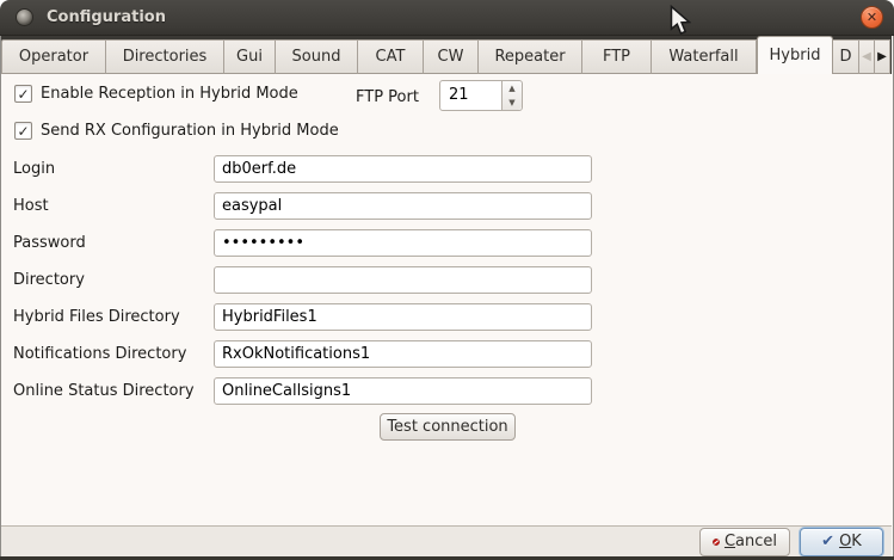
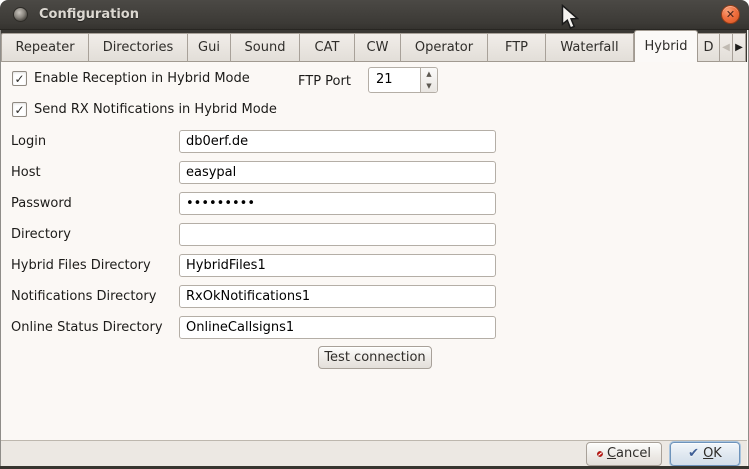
  Configuration
  ✕
- Operator
+ Repeater
  Directories
  Gui
  Sound
  CAT
  CW
- Repeater
+ Operator
  FTP
  Waterfall
  Hybrid
  D
  ◀
  ▶
  ✓
  Enable Reception in Hybrid Mode
  FTP Port
  21
  ▲
  ▼
  ✓
- Send RX Configuration in Hybrid Mode
+ Send RX Notifications in Hybrid Mode
  Login
  db0erf.de
  Host
  easypal
  Password
  •••••••••
  Directory
  Hybrid Files Directory
  HybridFiles1
  Notifications Directory
  RxOkNotifications1
  Online Status Directory
  OnlineCallsigns1
  Test connection
  Cancel
  ✔
  OK
